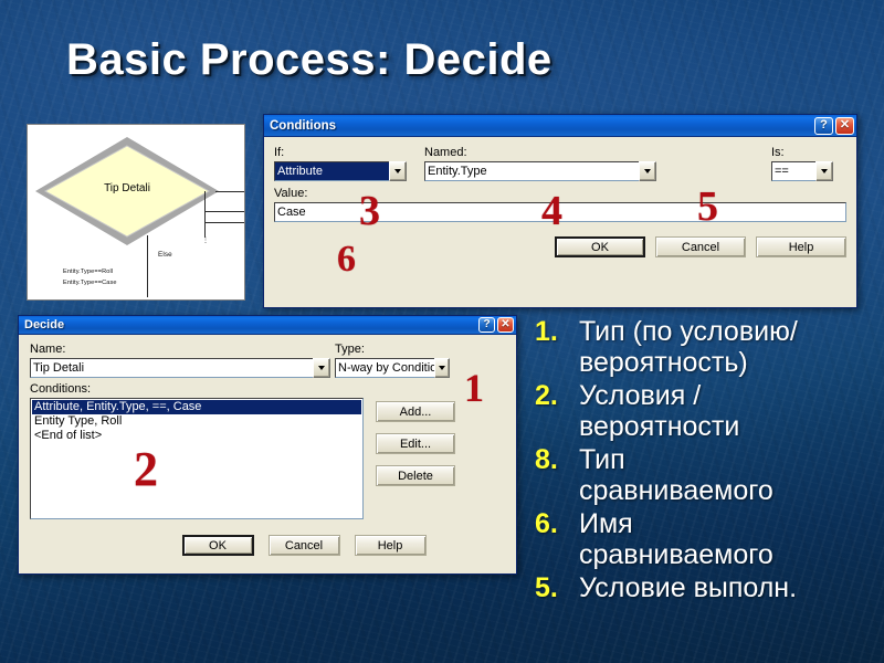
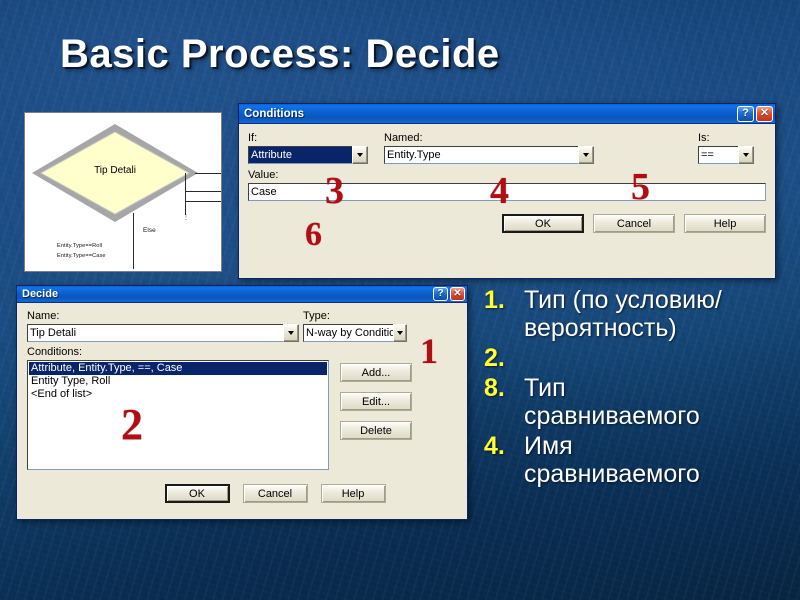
  Basic Process: Decide
  Tip Detali
  Conditions
  ?
  ✕
  If:
  Attribute
  Named:
  Entity.Type
  Is:
  ==
  Value:
  Case
  OK
  Cancel
  Help
  3
  4
  5
  6
  Decide
  ?
  ✕
  Name:
  Tip Detali
  Type:
  N-way by Conditi
  Conditions:
  Attribute, Entity.Type, ==, Case
  Entity Type, Roll
  <End of list>
  Add...
  Edit...
  Delete
  OK
  Cancel
  Help
  1
  2
  1.
  Тип (по условию/
  вероятность)
  2.
- Условия /
- вероятности
  8.
  Тип
  сравниваемого
- 6.
+ 4.
  Имя
  сравниваемого
- 5.
- Условие выполн.
